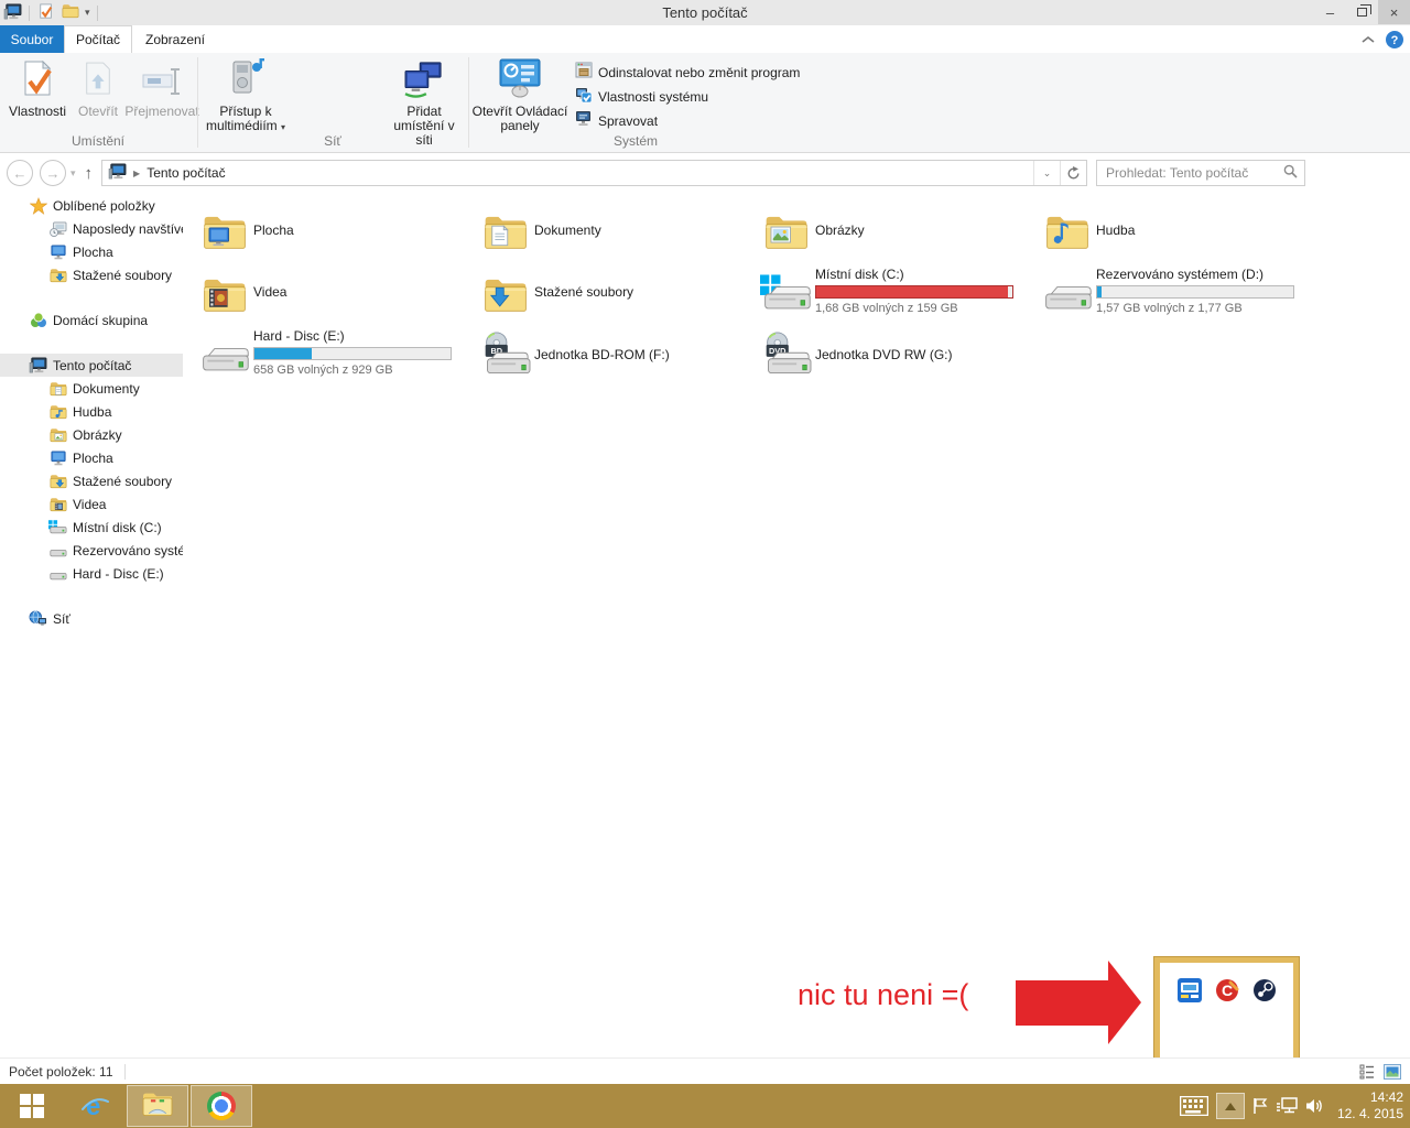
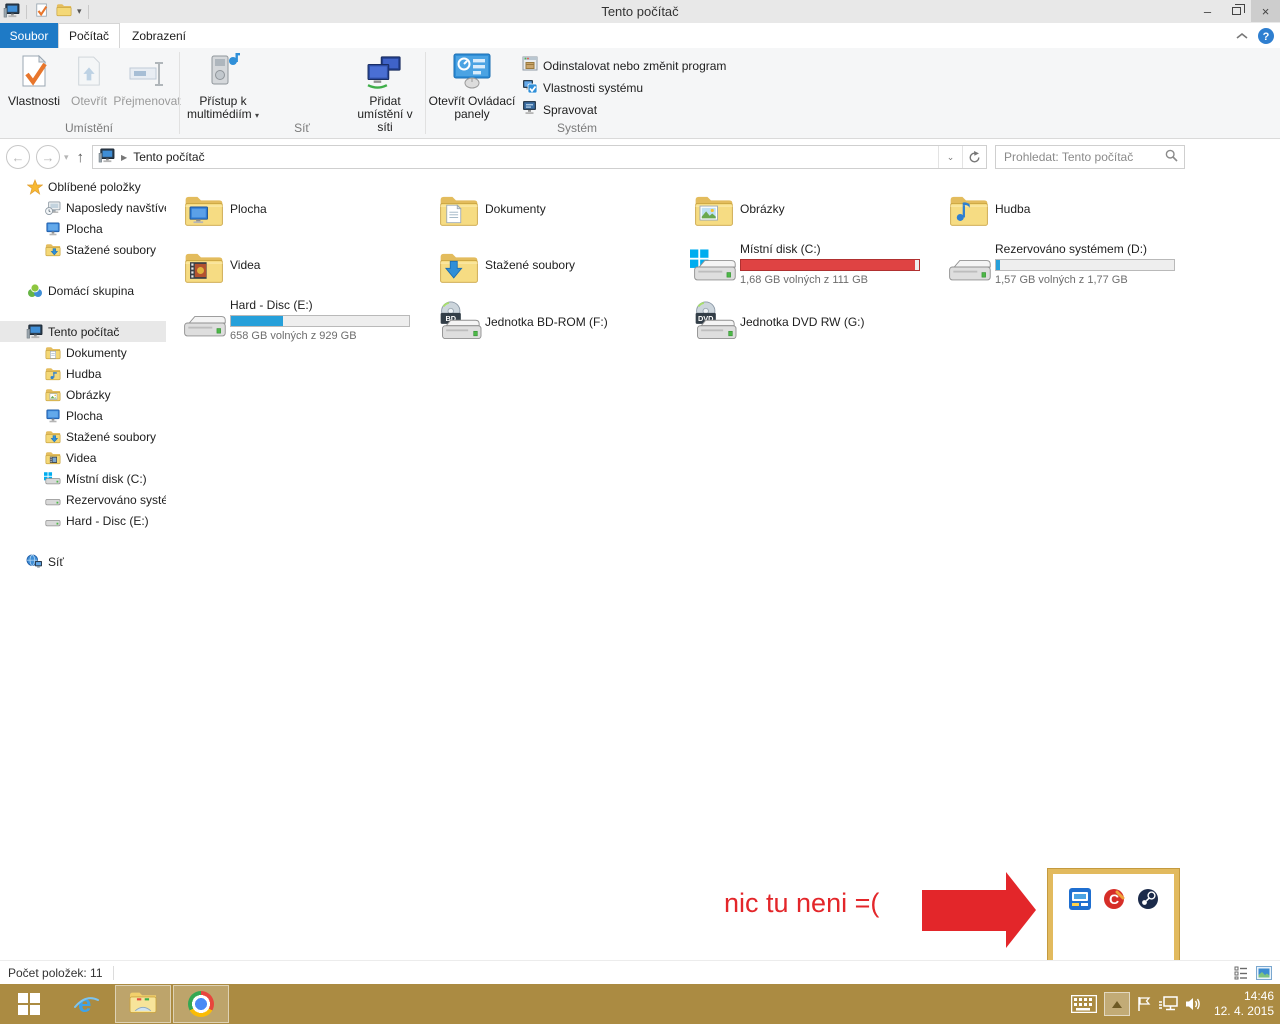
  ▾
  Tento počítač
  –
  ×
  Soubor
  Počítač
  Zobrazení
  ?
  Vlastnosti
  Otevřít
  Přejmenova
  Umístění
  Přístup k multimédiím ▾
  Přidat umístění v síti
  Síť
  Otevřít Ovládací panely
  Odinstalovat nebo změnit program
  Vlastnosti systému
  Spravovat
  Systém
  ←
  →
  ▾
  ↑
  ▶
  Tento počítač
  ⌄
  Prohledat: Tento počítač
  Oblíbené položky
  Naposledy navštív
  Plocha
  Stažené soubory
  Domácí skupina
  Tento počítač
  Dokumenty
  Hudba
  Obrázky
  Plocha
  Stažené soubory
  Videa
  Místní disk (C:)
  Hard - Disc (E:)
  Síť
  Plocha
  Dokumenty
  Obrázky
  Hudba
  Videa
  Stažené soubory
  Místní disk (C:)
- 1,68 GB volných z 159 GB
+ 1,68 GB volných z 111 GB
  Rezervováno systémem (D:)
  1,57 GB volných z 1,77 GB
  Hard - Disc (E:)
  658 GB volných z 929 GB
  BD
  Jednotka BD-ROM (F:)
  DVD
  Jednotka DVD RW (G:)
  nic tu neni =(
  C
  Počet položek: 11
  e
- 14:42
+ 14:46
  12. 4. 2015
